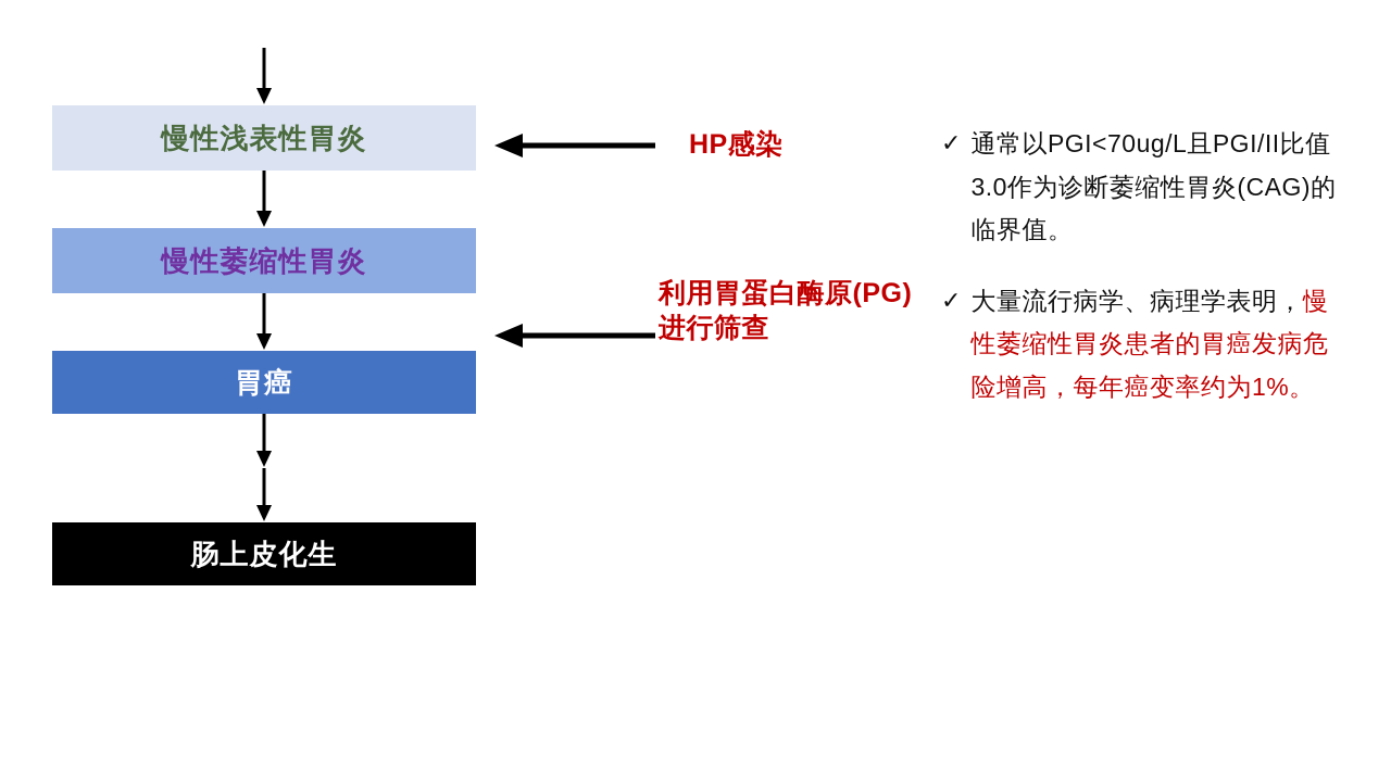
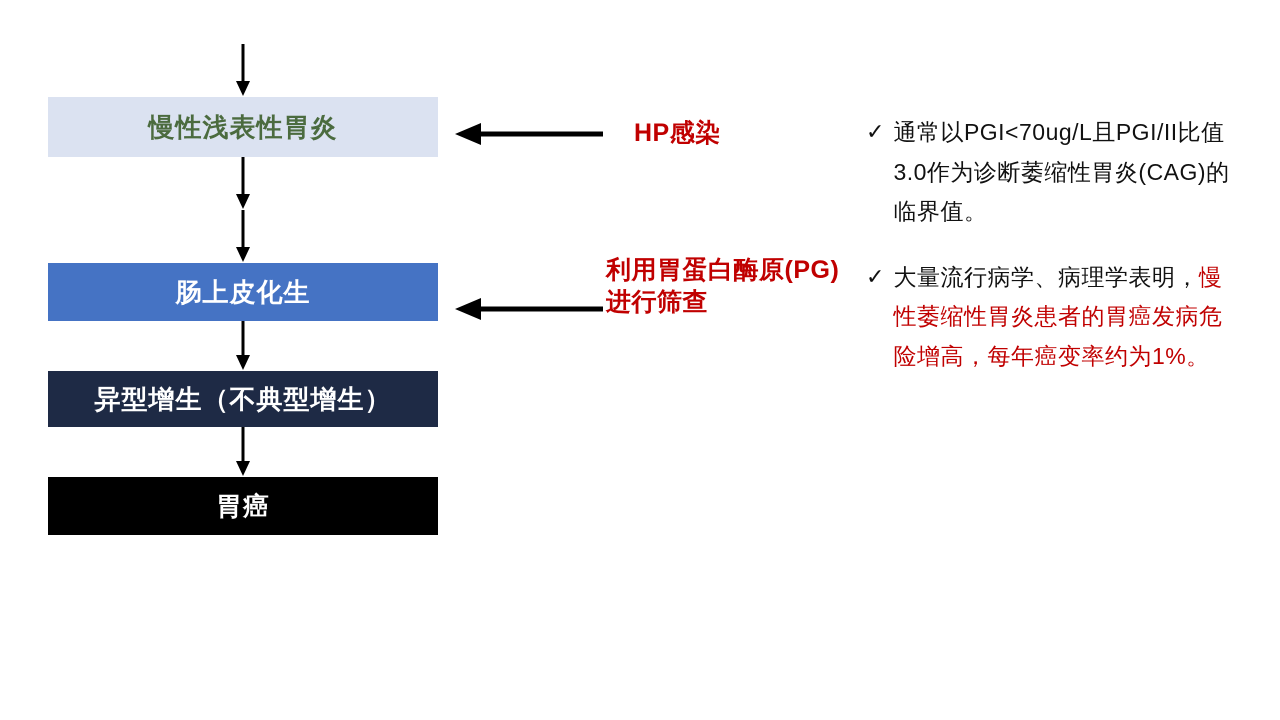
  慢性浅表性胃炎
- 慢性萎缩性胃炎
- 胃癌
+ 肠上皮化生
+ 异型增生（不典型增生）
- 肠上皮化生
+ 胃癌
  HP感染
  利用胃蛋白酶原(PG)进行筛查
  ✓
  通常以PGI<70ug/L且PGI/II比值3.0作为诊断萎缩性胃炎(CAG)的临界值。
  ✓
  大量流行病学、病理学表明，慢性萎缩性胃炎患者的胃癌发病危险增高，每年癌变率约为1%。
